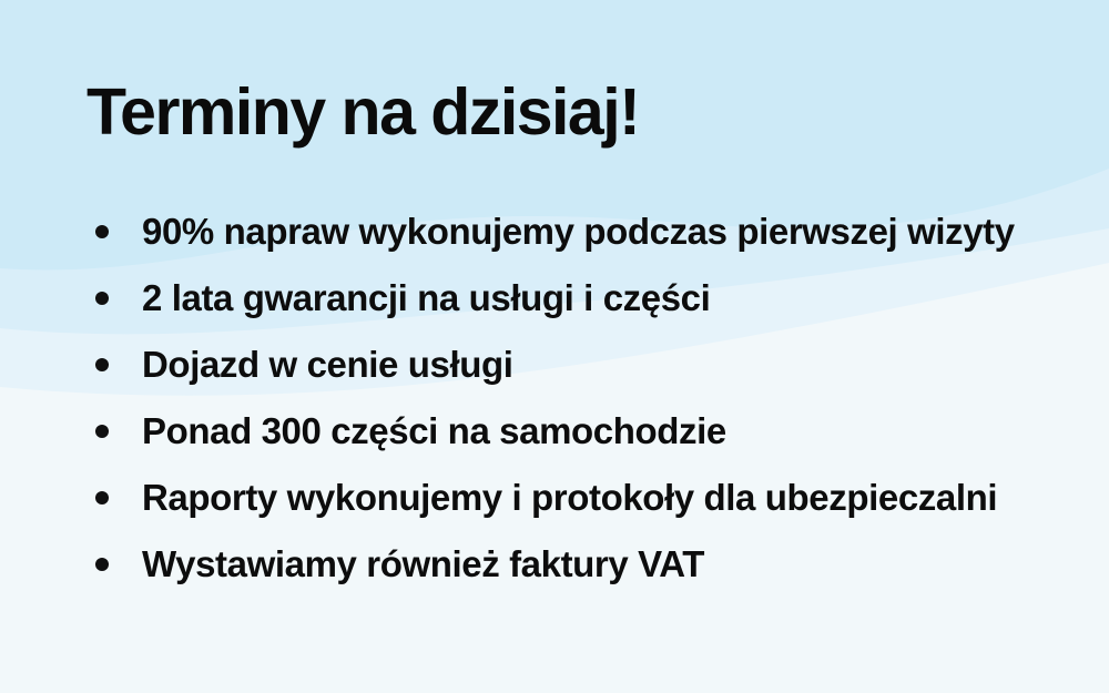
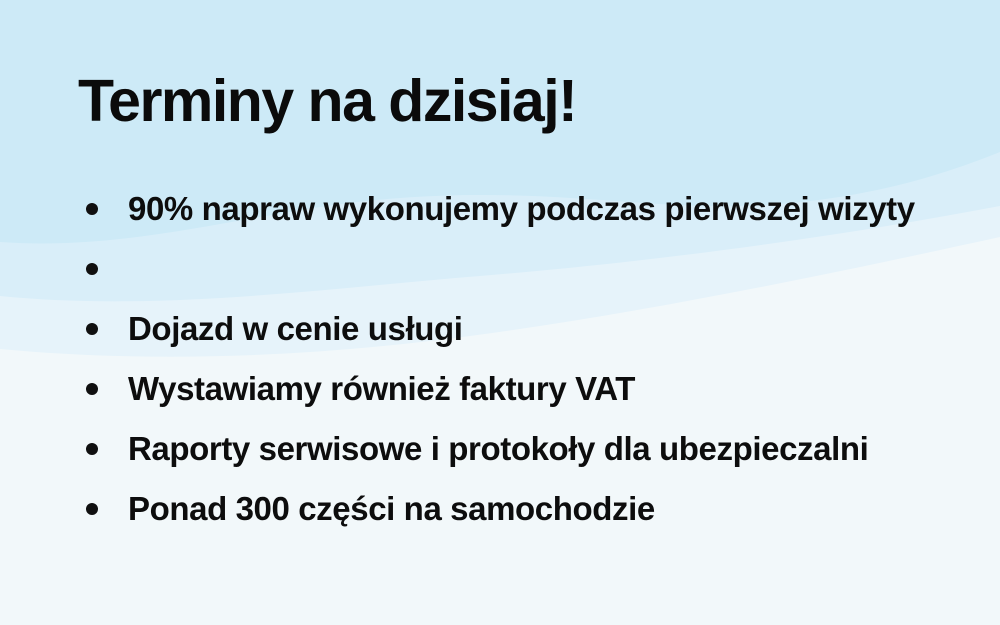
  Terminy na dzisiaj!
  90% napraw wykonujemy podczas pierwszej wizyty
- 2 lata gwarancji na usługi i części
  Dojazd w cenie usługi
- Ponad 300 części na samochodzie
+ Wystawiamy również faktury VAT
- Raporty wykonujemy i protokoły dla ubezpieczalni
+ Raporty serwisowe i protokoły dla ubezpieczalni
- Wystawiamy również faktury VAT
+ Ponad 300 części na samochodzie
